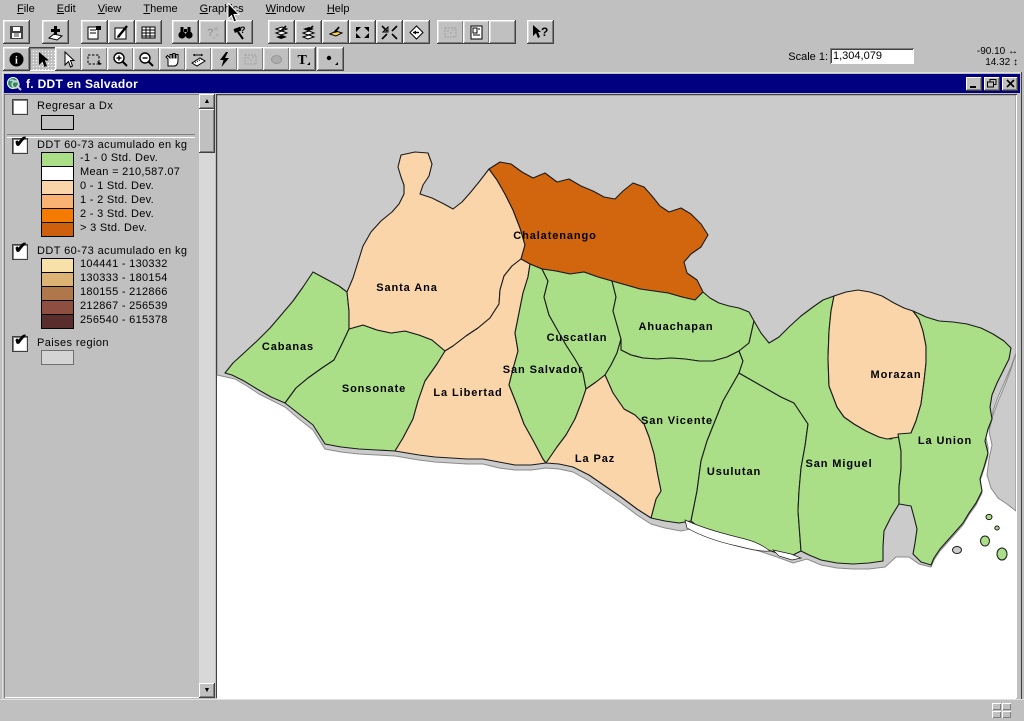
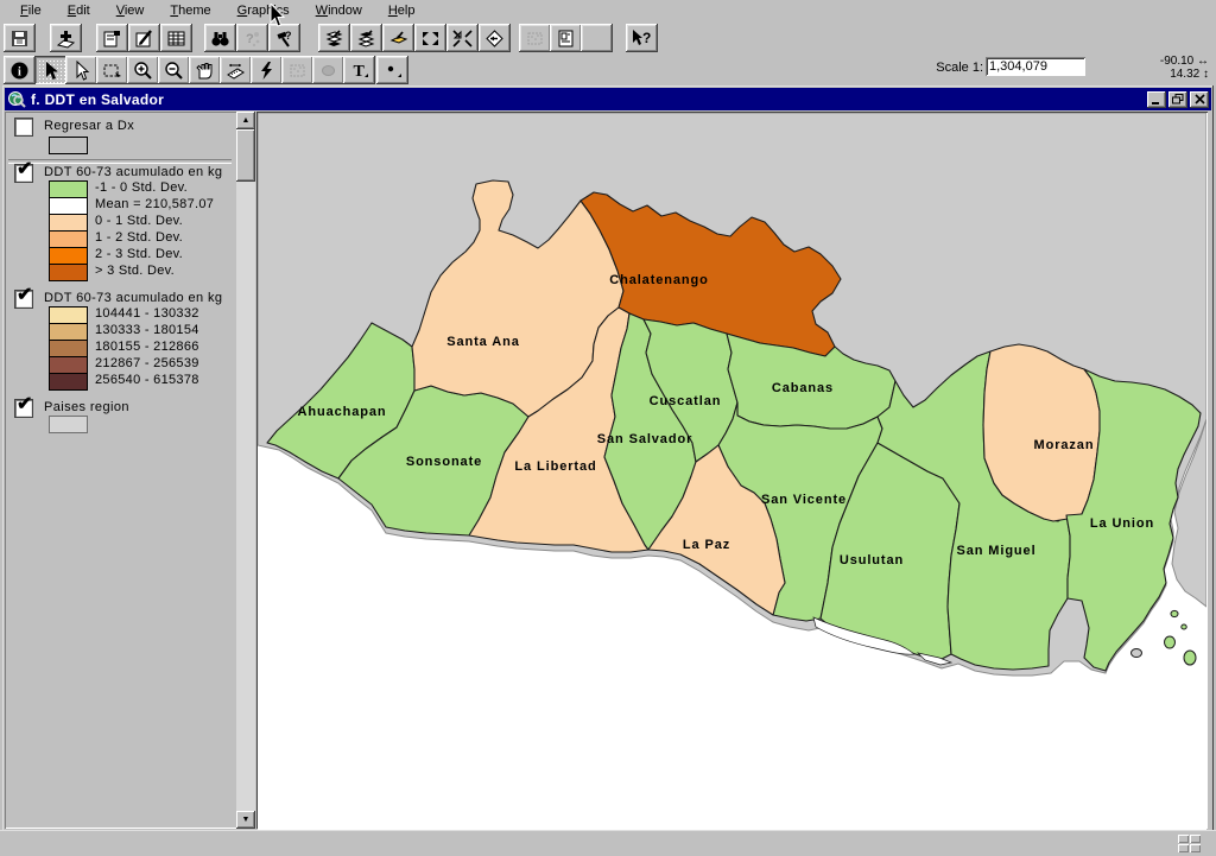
  File
  Edit
  View
  Theme
  Graphcs
  Window
  Help
  ?
  ?
  ?
  i
  T
  Scale 1:
  1,304,079
  -90.10 ↔
  14.32 ↕
  f. DDT en Salvador
  Regresar a Dx
  ✔
  DDT 60-73 acumulado en kg
  -1 - 0 Std. Dev.
  Mean = 210,587.07
  0 - 1 Std. Dev.
  1 - 2 Std. Dev.
  2 - 3 Std. Dev.
  > 3 Std. Dev.
  ✔
  DDT 60-73 acumulado en kg
  104441 - 130332
  130333 - 180154
  180155 - 212866
  212867 - 256539
  256540 - 615378
  ✔
  Paises region
- Cabanas
+ Ahuachapan
  Sonsonate
  Santa Ana
  Chalatenango
  La Libertad
  San Salvador
  Cuscatlan
- Ahuachapan
+ Cabanas
  San Vicente
  La Paz
  Usulutan
  San Miguel
  Morazan
  La Union
